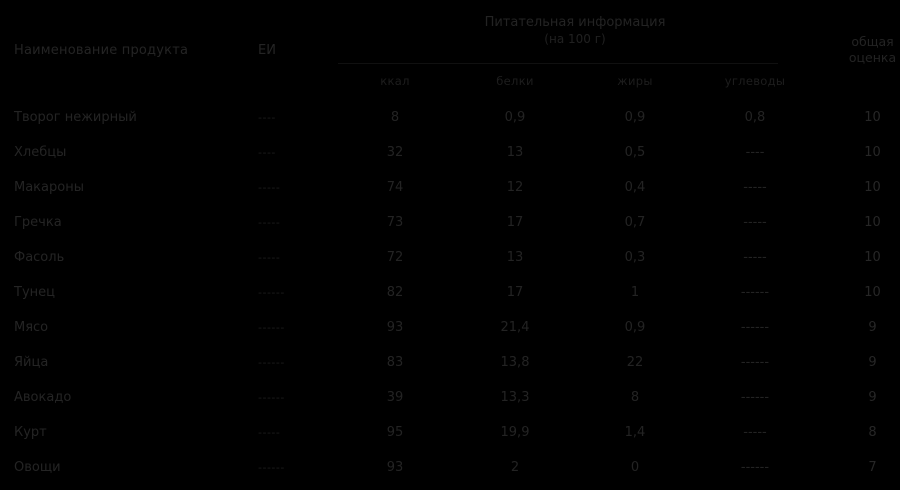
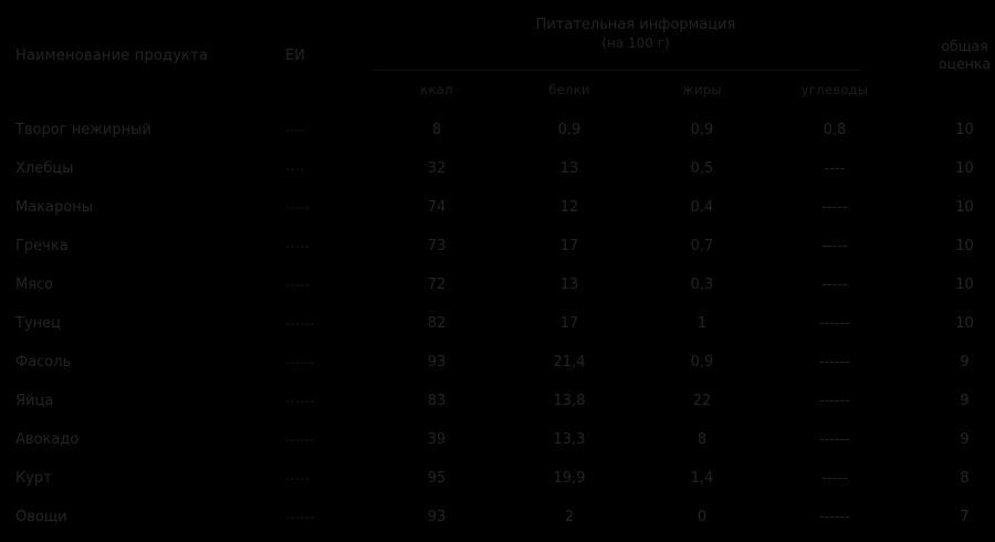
  Наименование продукта	ЕИ	Питательная информация (на 100 г)	общая оценка
  ккал	белки	жиры	углеводы
  Творог нежирный		8	0,9	0,9	0,8	10
  Хлебцы		32	13	0,5	----	10
  Макароны		74	12	0,4	-----	10
  Гречка		73	17	0,7	-----	10
- Фасоль		72	13	0,3	-----	10
+ Мясо		72	13	0,3	-----	10
  Тунец		82	17	1	------	10
- Мясо		93	21,4	0,9	------	9
+ Фасоль		93	21,4	0,9	------	9
  Яйца		83	13,8	22	------	9
  Авокадо		39	13,3	8	------	9
  Курт		95	19,9	1,4	-----	8
  Овощи		93	2	0	------	7
